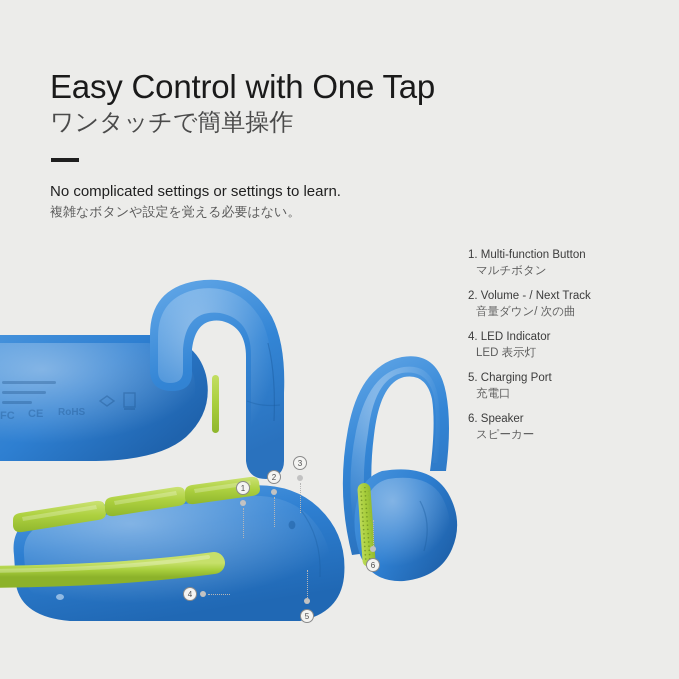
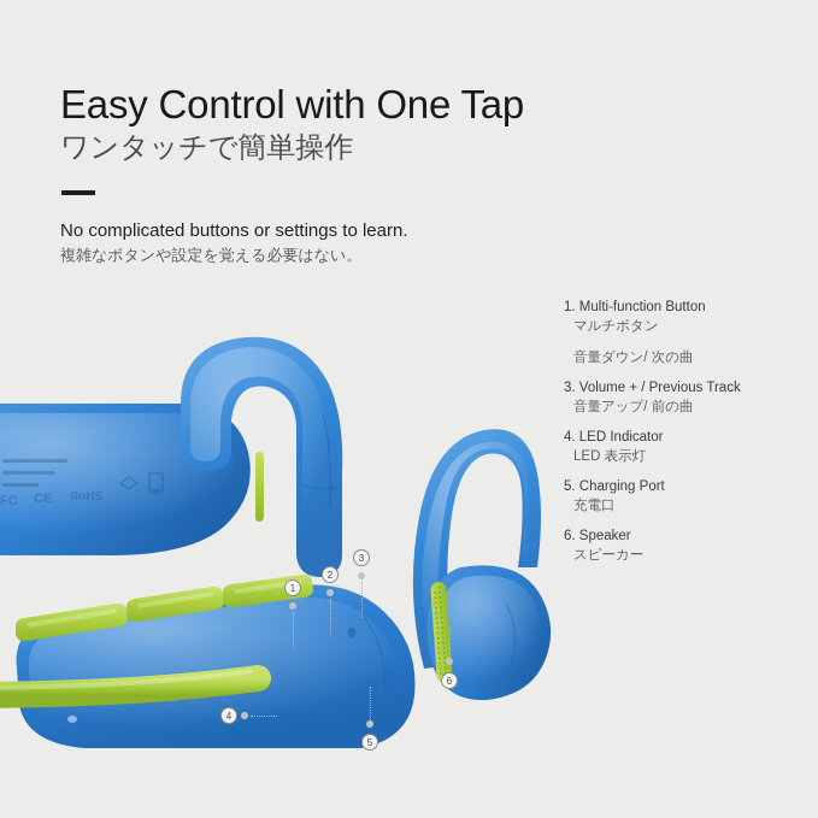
  Easy Control with One Tap
  ワンタッチで簡単操作
- No complicated settings or settings to learn.
+ No complicated buttons or settings to learn.
  複雑なボタンや設定を覚える必要はない。
  FC
  CE
  RoHS
  1
  2
  3
  4
  5
  6
  1. Multi-function Button
  マルチボタン
- 2. Volume - / Next Track
  音量ダウン/ 次の曲
+ 3. Volume + / Previous Track
+ 音量アップ/ 前の曲
  4. LED Indicator
  LED 表示灯
  5. Charging Port
  充電口
  6. Speaker
  スピーカー
